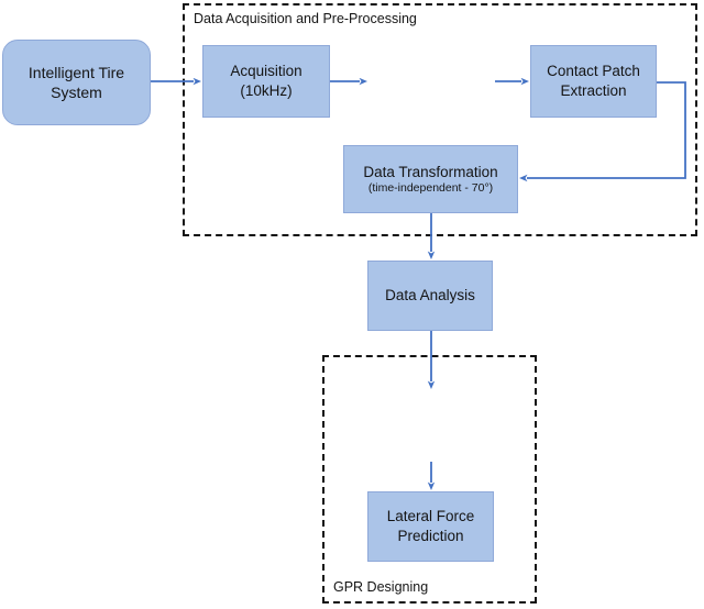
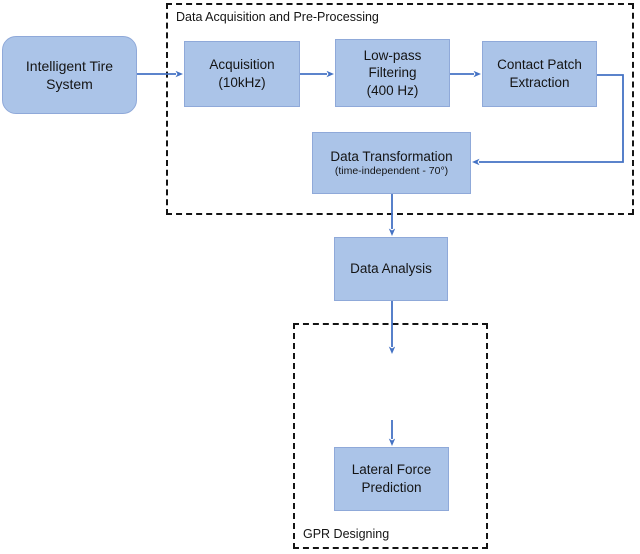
  Data Acquisition and Pre-Processing
  GPR Designing
  Intelligent Tire
  System
  Acquisition
  (10kHz)
+ Low-pass
+ Filtering
+ (400 Hz)
  Contact Patch
  Extraction
  Data Transformation
  (time-independent - 70°)
  Data Analysis
  Lateral Force
  Prediction
